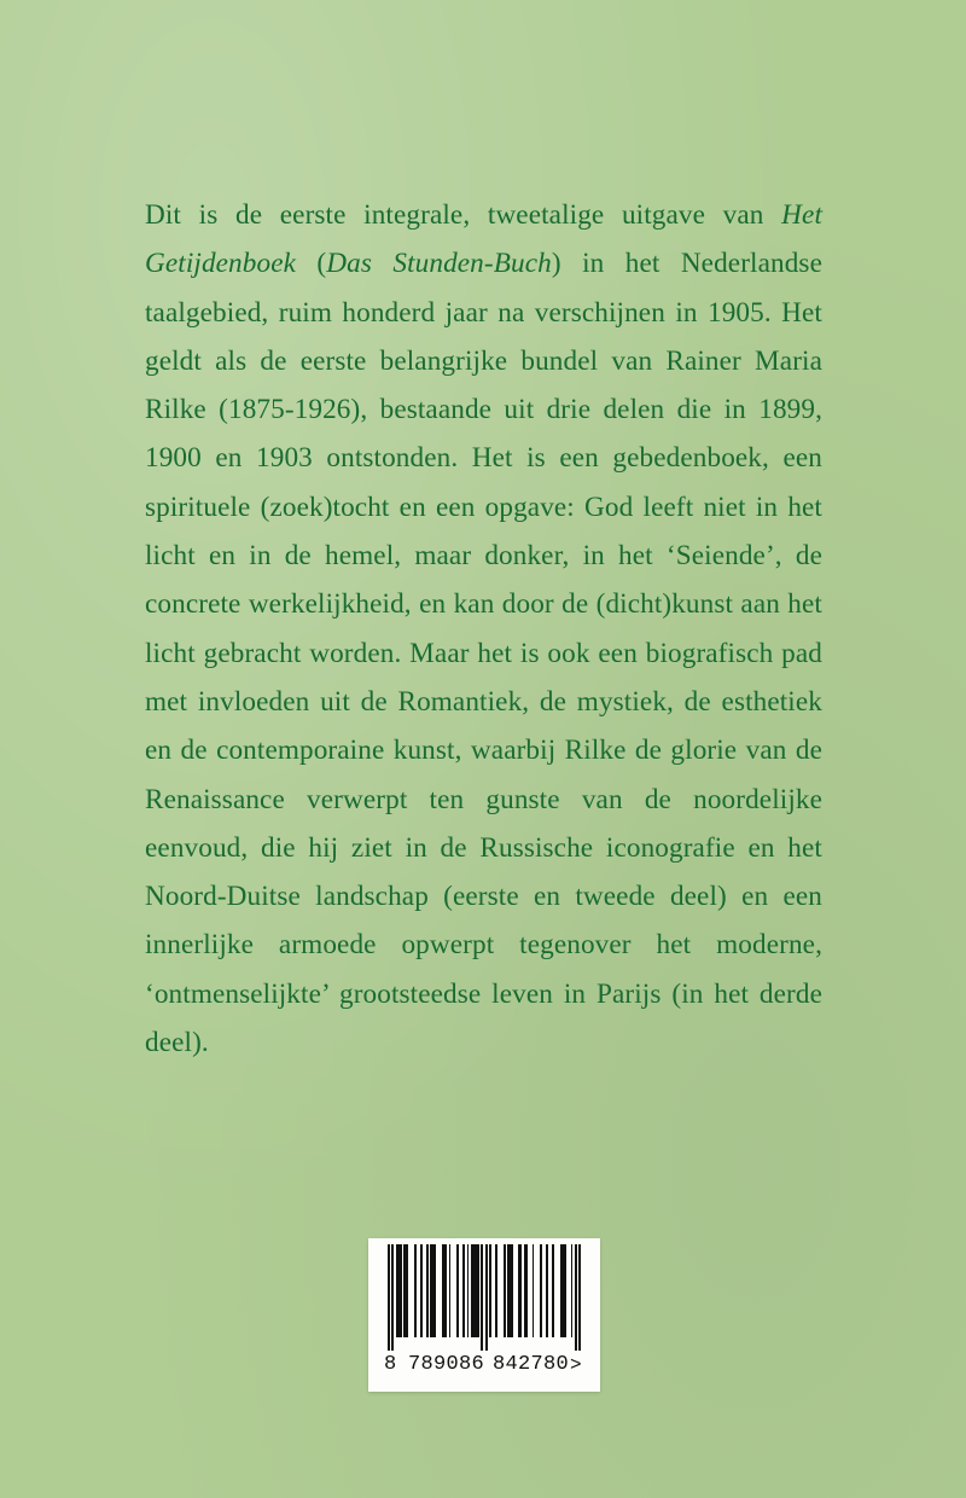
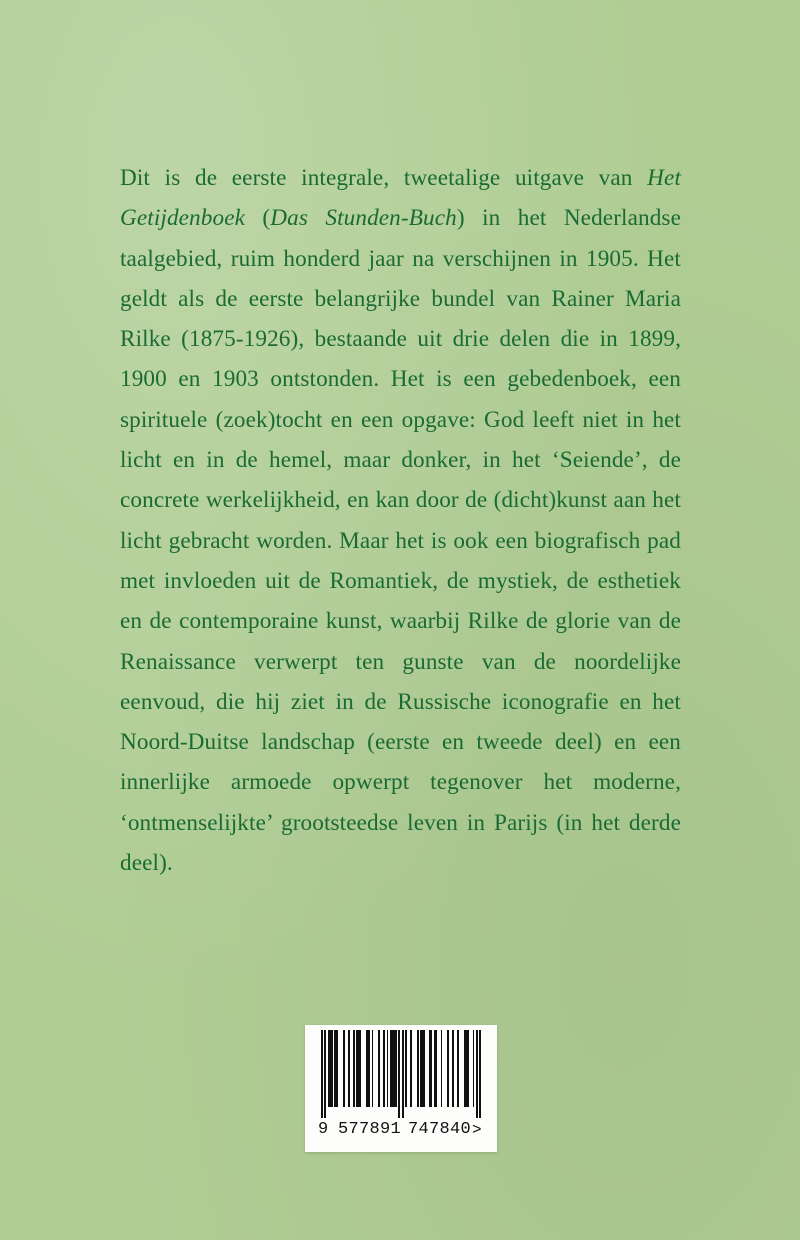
  Dit is de eerste integrale, tweetalige uitgave van Het Getijdenboek (Das Stunden-Buch) in het Nederlandse taalgebied, ruim honderd jaar na verschijnen in 1905. Het geldt als de eerste belangrijke bundel van Rainer Maria Rilke (1875-1926), bestaande uit drie delen die in 1899, 1900 en 1903 ontstonden. Het is een gebedenboek, een spirituele (zoek)tocht en een opgave: God leeft niet in het licht en in de hemel, maar donker, in het ‘Seiende’, de concrete werkelijkheid, en kan door de (dicht)kunst aan het licht gebracht worden. Maar het is ook een biografisch pad met invloeden uit de Romantiek, de mystiek, de esthetiek en de contemporaine kunst, waarbij Rilke de glorie van de Renaissance verwerpt ten gunste van de noordelijke eenvoud, die hij ziet in de Russische iconografie en het Noord-Duitse landschap (eerste en tweede deel) en een innerlijke armoede opwerpt tegenover het moderne, ‘ontmenselijkte’ grootsteedse leven in Parijs (in het derde deel).
- 8
+ 9
- 789086
+ 577891
- 842780
+ 747840
  >
